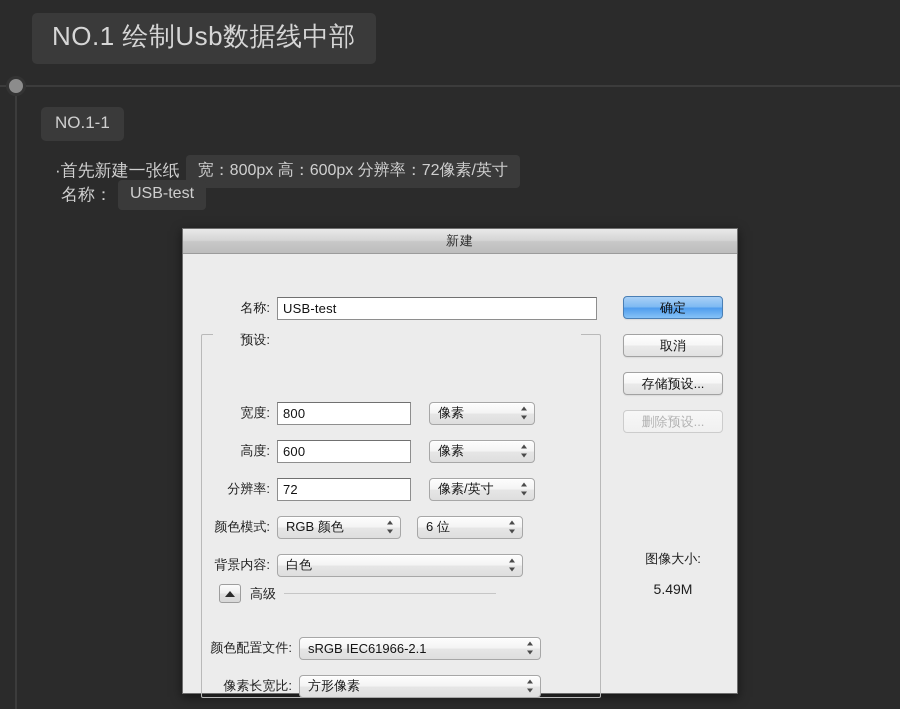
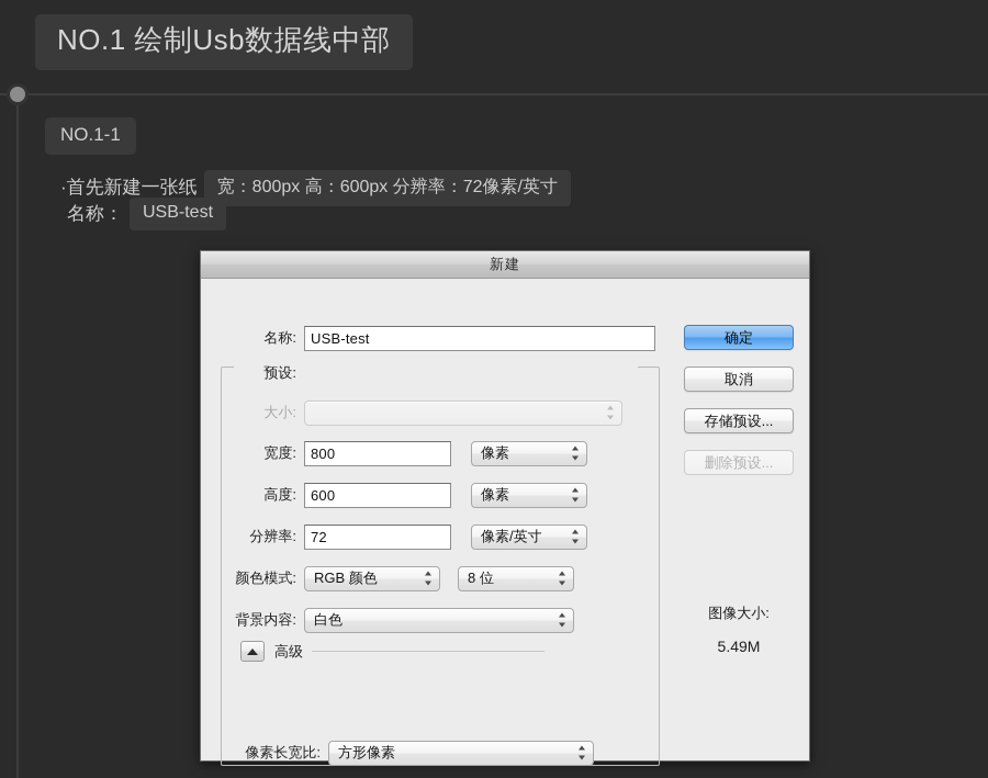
  NO.1 绘制Usb数据线中部
  NO.1-1
  ·首先新建一张纸
  宽：800px 高：600px 分辨率：72像素/英寸
  名称：
  USB-test
  新建
  名称:
  USB-test
  预设:
+ 大小:
  宽度:
  800
  像素
  高度:
  600
  像素
  分辨率:
  72
  像素/英寸
  颜色模式:
  RGB 颜色
- 6 位
+ 8 位
  背景内容:
  白色
  高级
- 颜色配置文件:
- sRGB IEC61966-2.1
  像素长宽比:
  方形像素
  确定
  取消
  存储预设...
  删除预设...
  图像大小:
  5.49M
